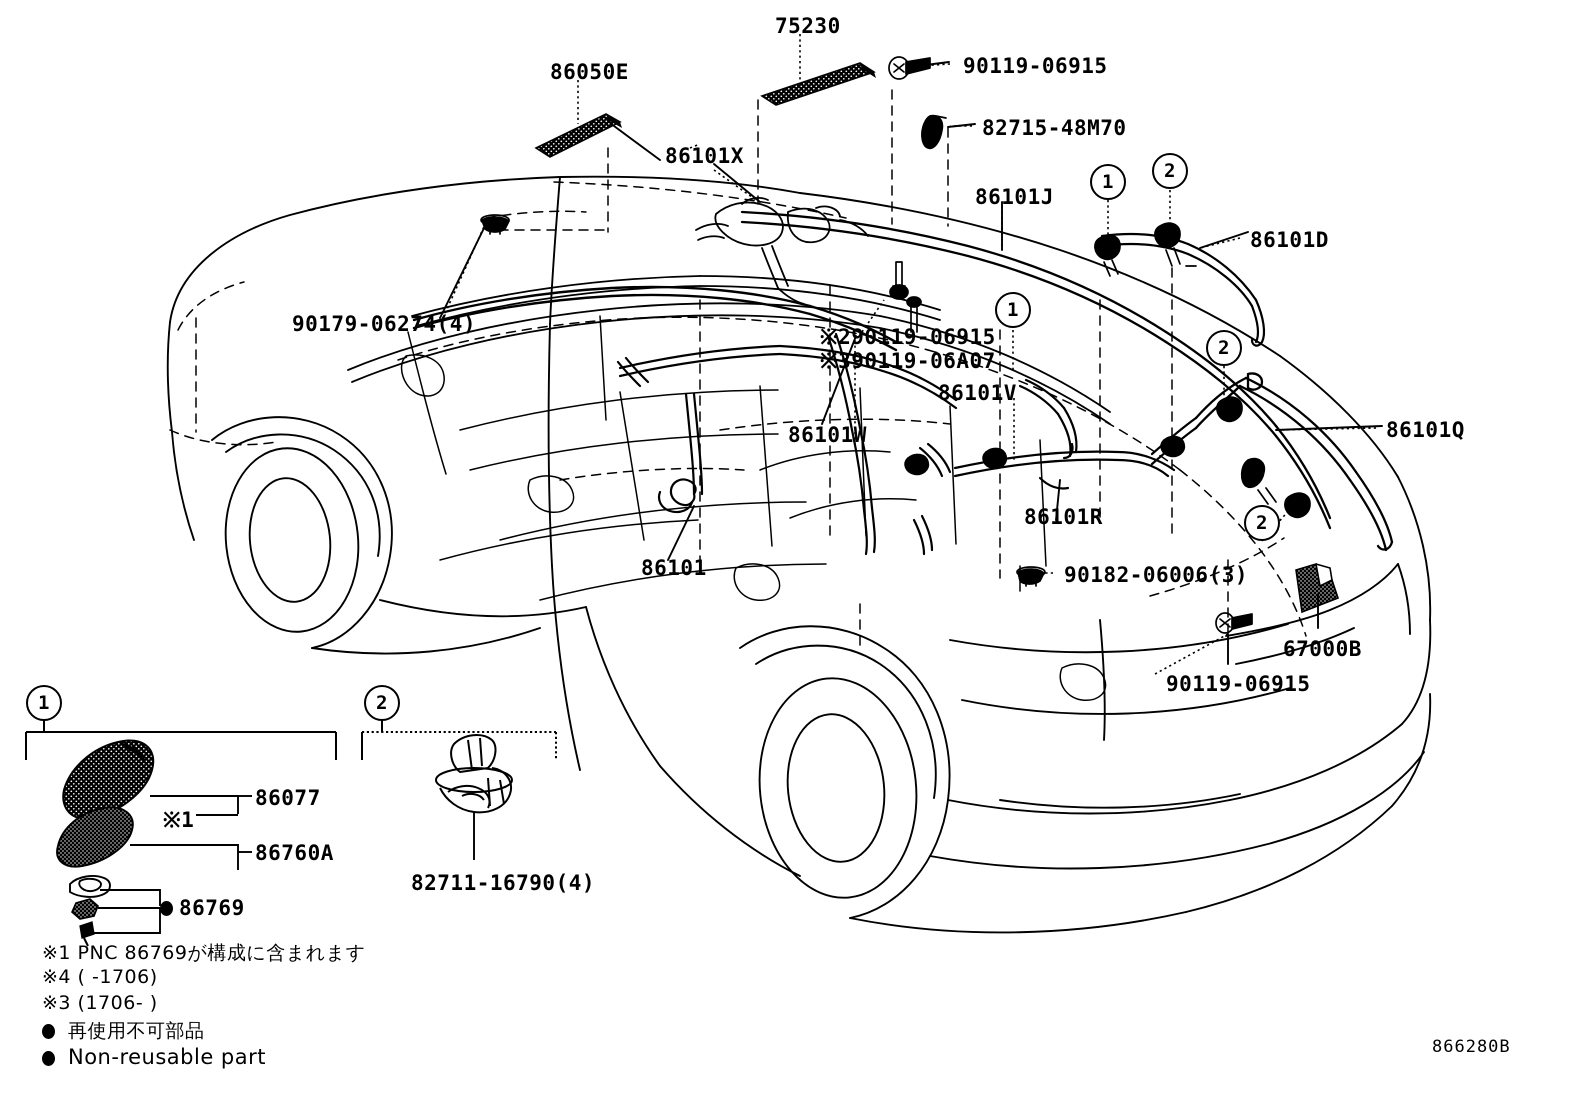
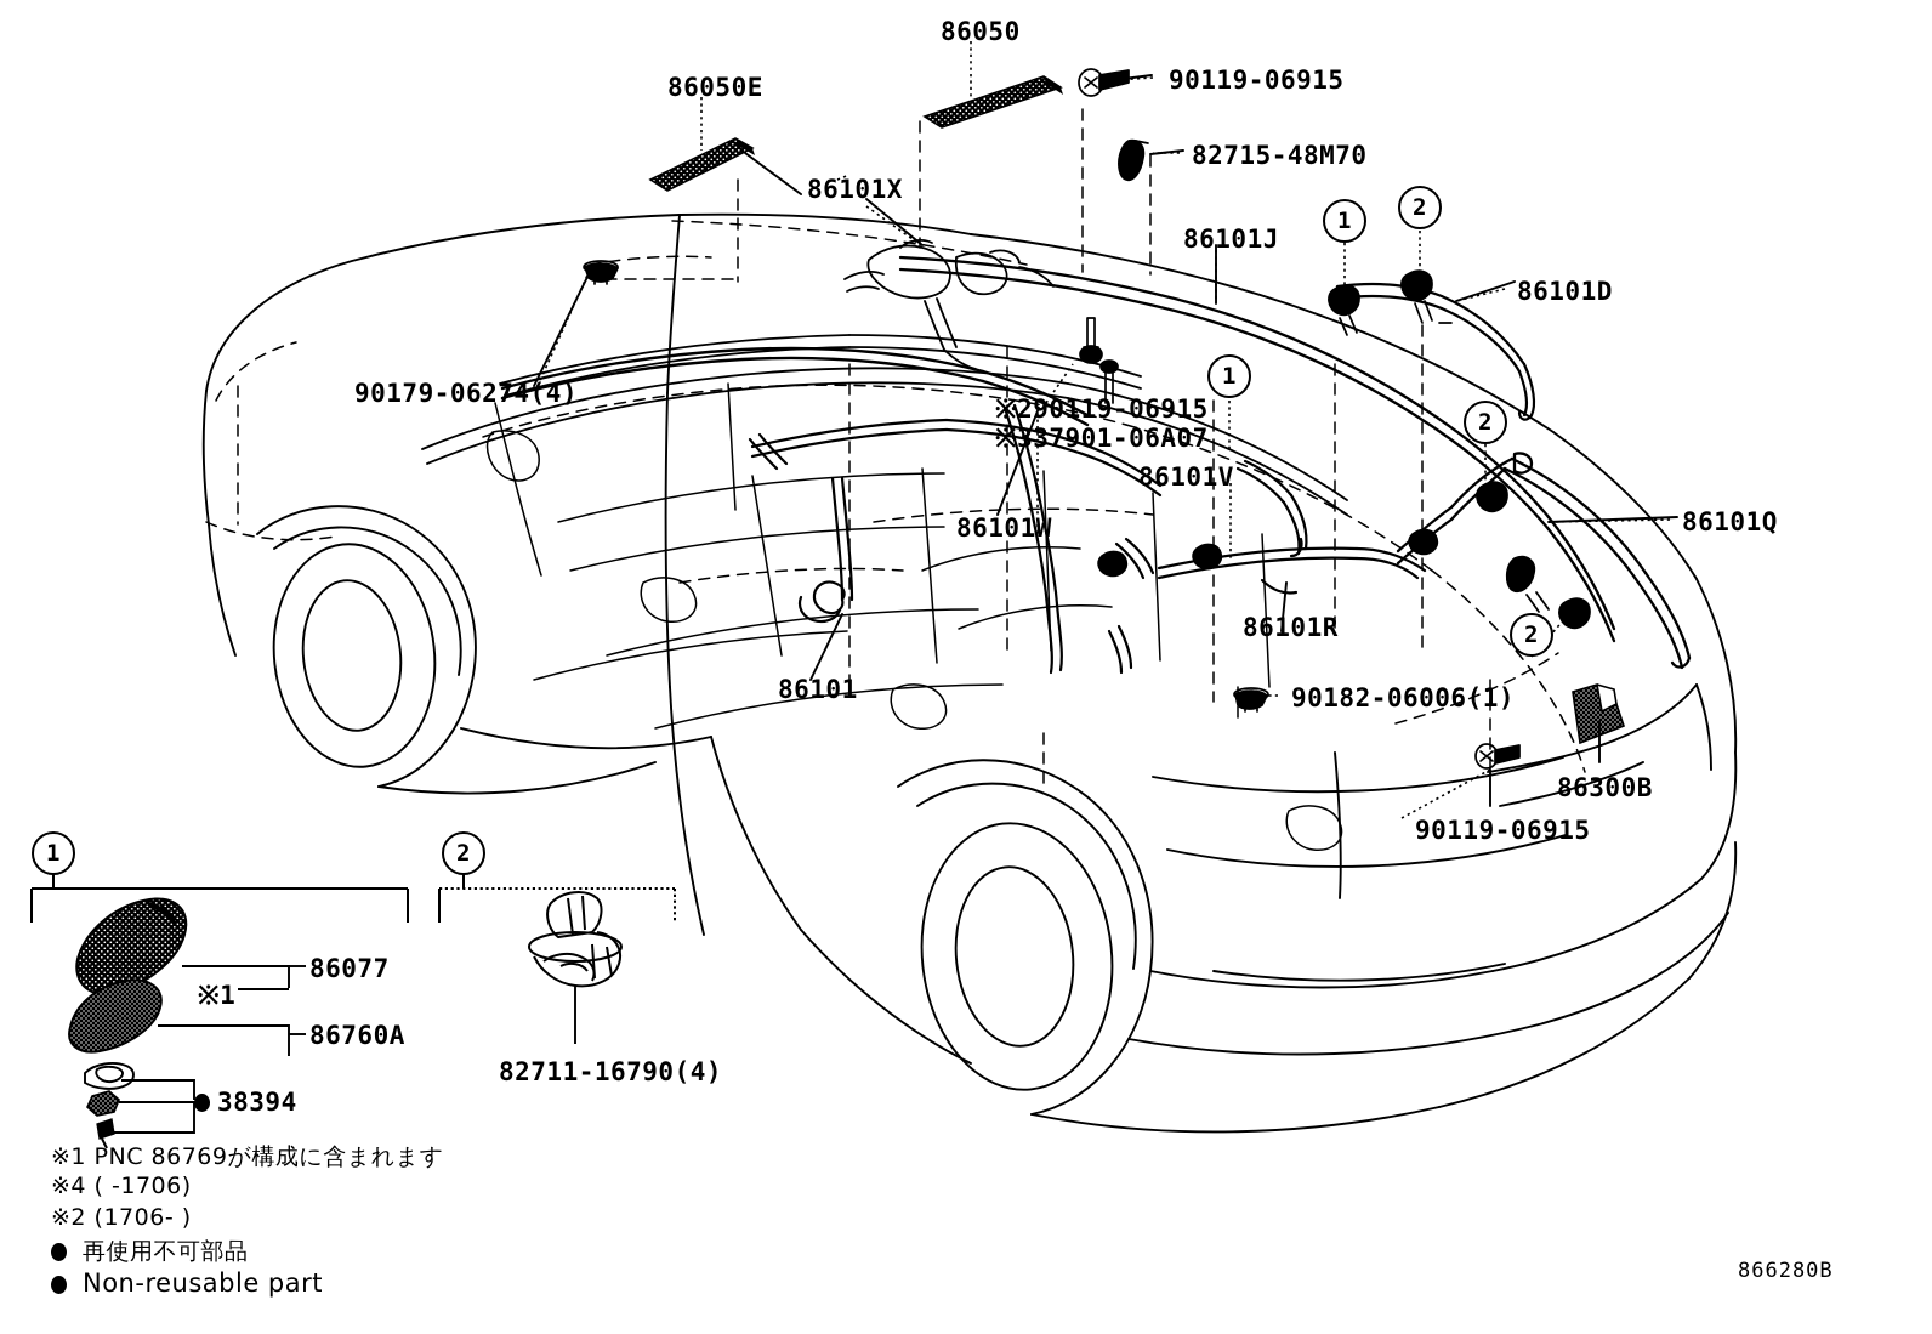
- 75230
+ 86050
  86050E
  86101X
  90119-06915
  82715-48M70
  90179-06274(4)
  86101J
  86101D
  86101Q
  ※290119-06915
- ※390119-06A07
+ ※337901-06A07
  86101V
  86101W
  86101R
  86101
- 90182-06006(3)
+ 90182-06006(1)
- 67000B
+ 86300B
  90119-06915
  86077
  86760A
- 86769
+ 38394
  82711-16790(4)
  ※1
  ※1 PNC 86769が構成に含まれます
  ※4 ( -1706)
- ※3 (1706- )
+ ※2 (1706- )
  再使用不可部品
  Non-reusable part
  1
  2
  1
  2
  2
  1
  2
  866280B
